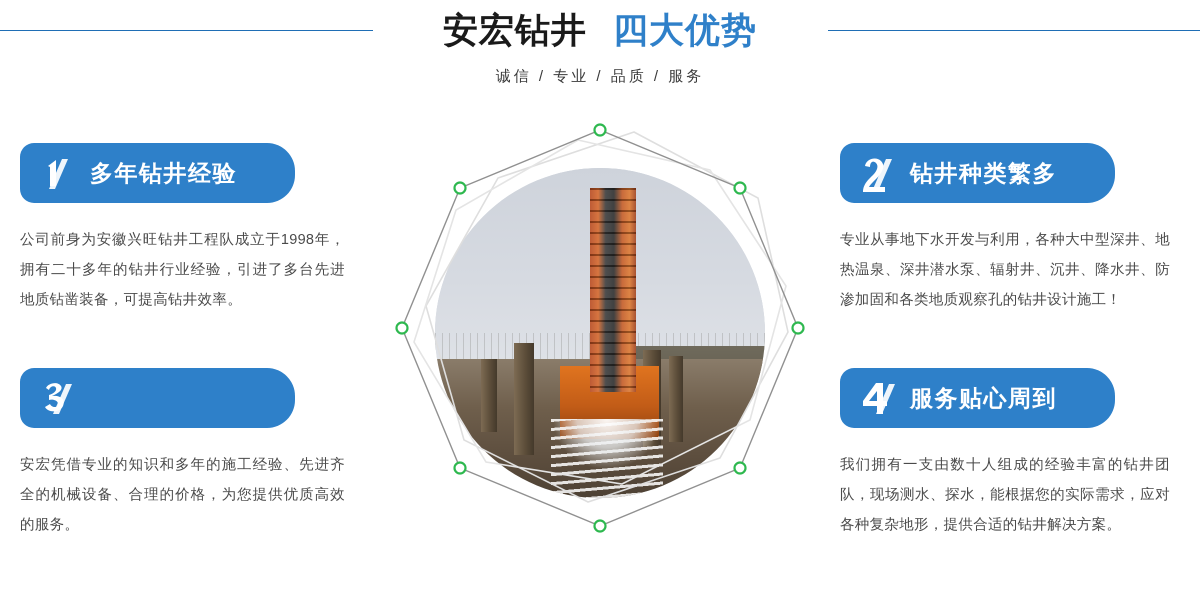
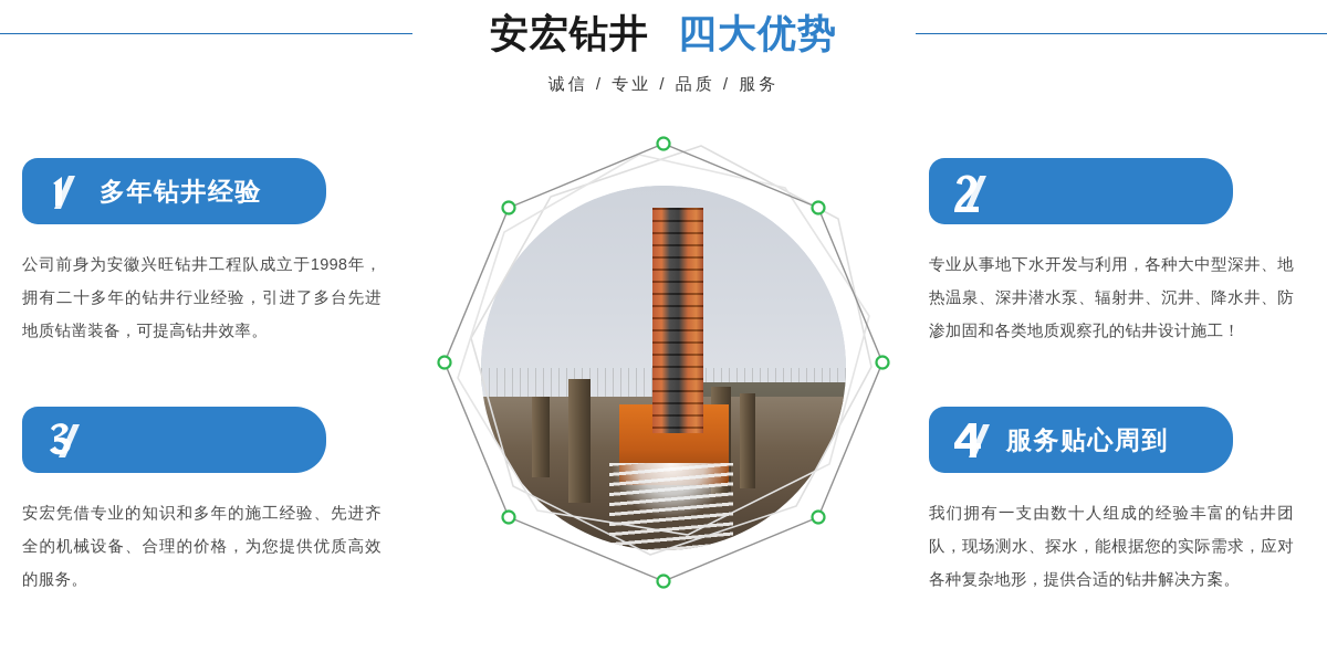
  安宏钻井 四大优势
  诚信 / 专业 / 品质 / 服务
  多年钻井经验
  公司前身为安徽兴旺钻井工程队成立于1998年，拥有二十多年的钻井行业经验，引进了多台先进地质钻凿装备，可提高钻井效率。
  安宏凭借专业的知识和多年的施工经验、先进齐全的机械设备、合理的价格，为您提供优质高效的服务。
- 钻井种类繁多
  专业从事地下水开发与利用，各种大中型深井、地热温泉、深井潜水泵、辐射井、沉井、降水井、防渗加固和各类地质观察孔的钻井设计施工！
  服务贴心周到
  我们拥有一支由数十人组成的经验丰富的钻井团队，现场测水、探水，能根据您的实际需求，应对各种复杂地形，提供合适的钻井解决方案。
